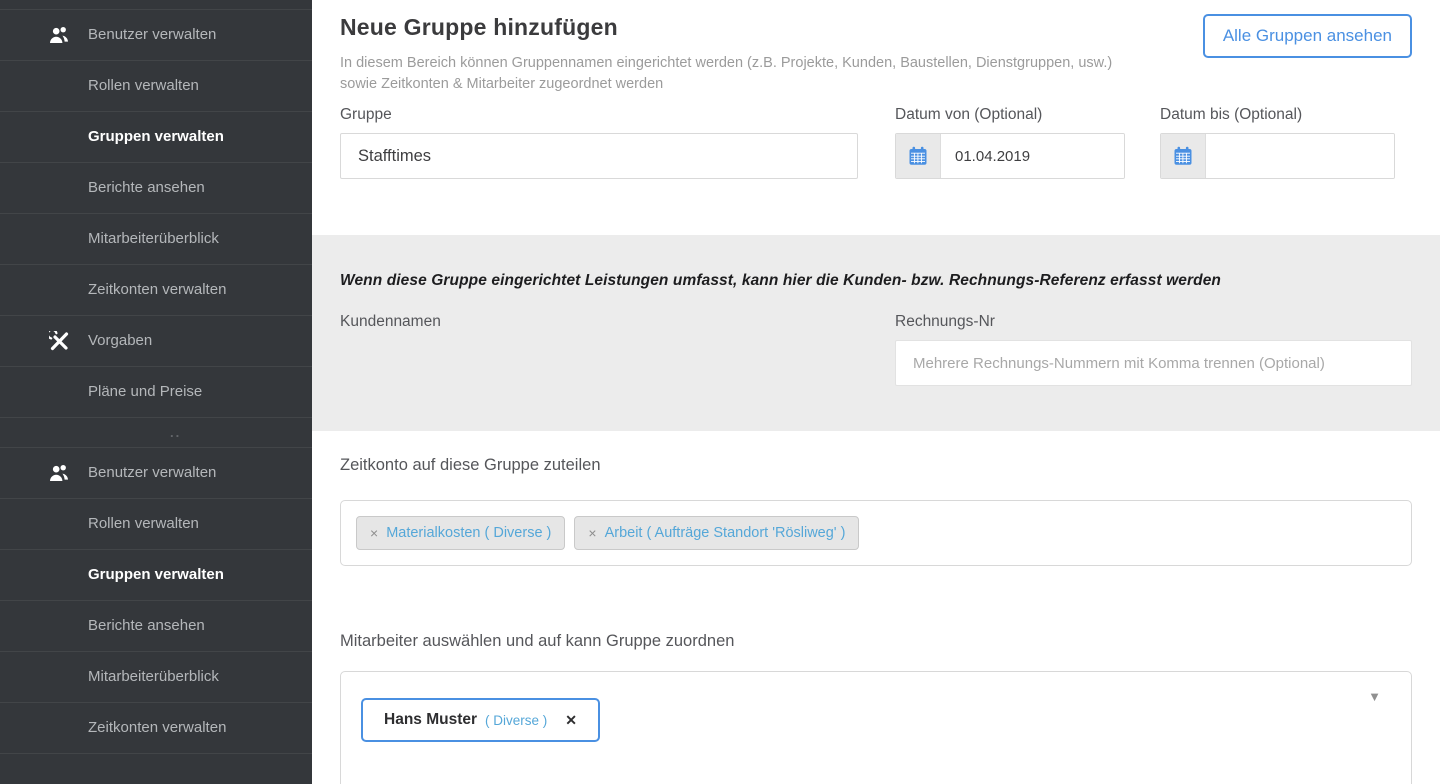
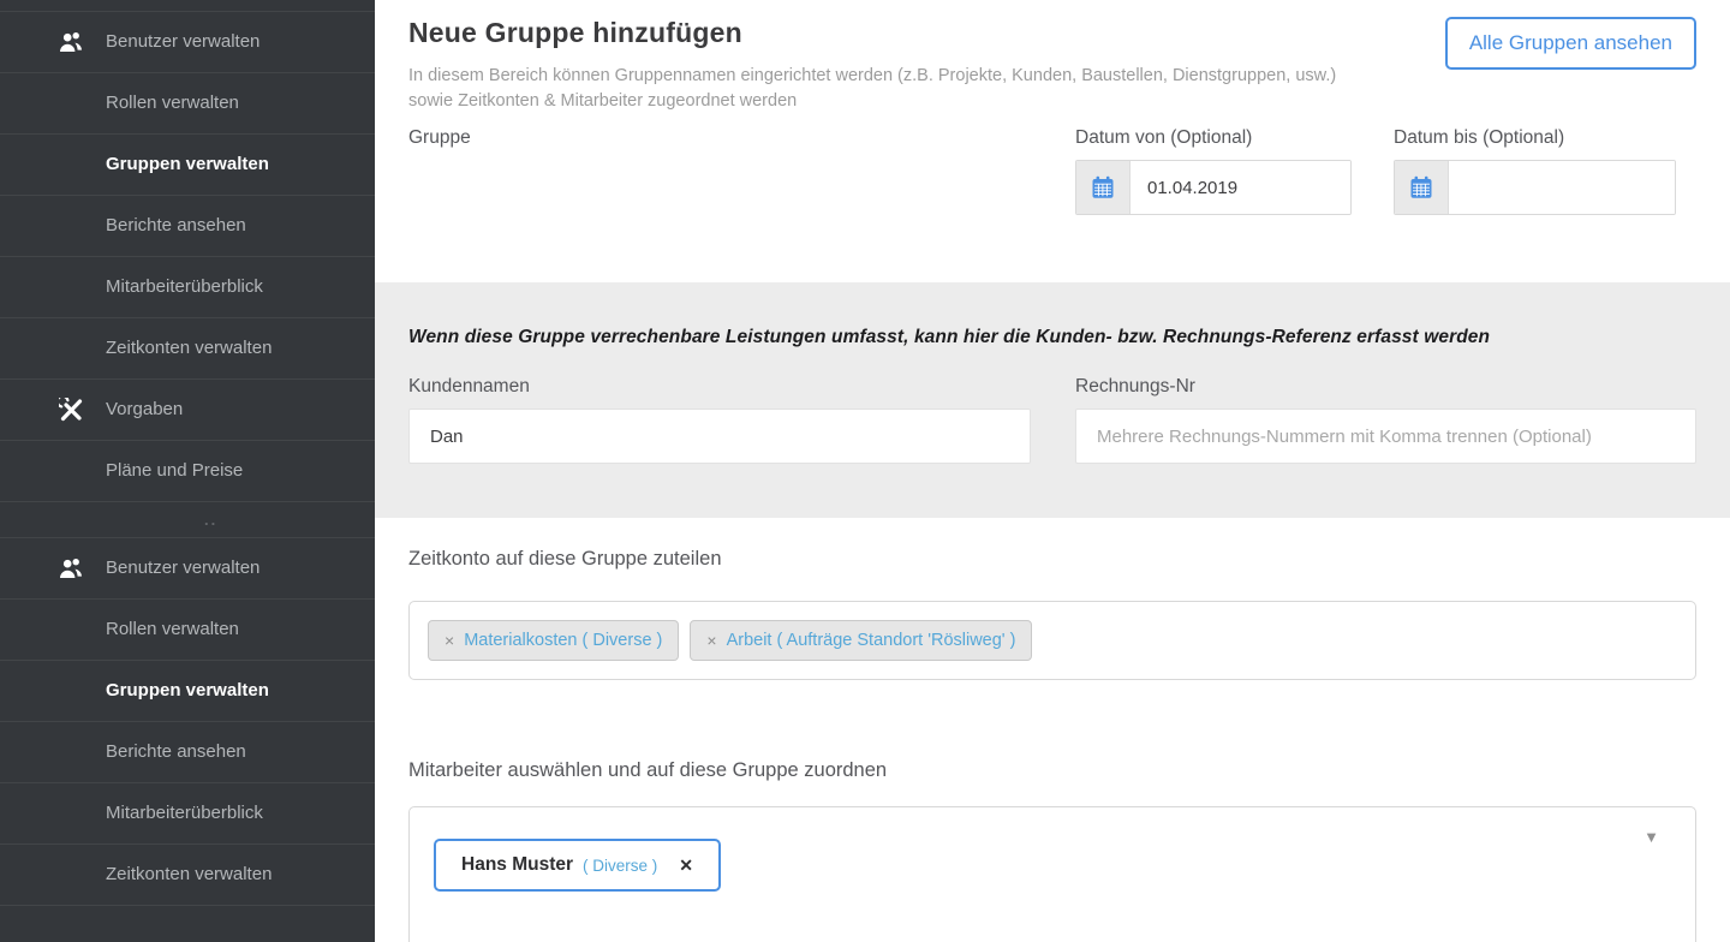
  Benutzer verwalten
  Rollen verwalten
  Gruppen verwalten
  Berichte ansehen
  Mitarbeiterüberblick
  Zeitkonten verwalten
  Vorgaben
  Pläne und Preise
  ..
  Benutzer verwalten
  Rollen verwalten
  Gruppen verwalten
  Berichte ansehen
  Mitarbeiterüberblick
  Zeitkonten verwalten
  Neue Gruppe hinzufügen
  In diesem Bereich können Gruppennamen eingerichtet werden (z.B. Projekte, Kunden, Baustellen, Dienstgruppen, usw.) sowie Zeitkonten & Mitarbeiter zugeordnet werden
  Alle Gruppen ansehen
  Gruppe
- Stafftimes
  Datum von (Optional)
  01.04.2019
  Datum bis (Optional)
- Wenn diese Gruppe eingerichtet Leistungen umfasst, kann hier die Kunden- bzw. Rechnungs-Referenz erfasst werden
+ Wenn diese Gruppe verrechenbare Leistungen umfasst, kann hier die Kunden- bzw. Rechnungs-Referenz erfasst werden
  Kundennamen
+ Dan
  Rechnungs-Nr
  Mehrere Rechnungs-Nummern mit Komma trennen (Optional)
  Zeitkonto auf diese Gruppe zuteilen
  ×
  Materialkosten ( Diverse )
  ×
  Arbeit ( Aufträge Standort 'Rösliweg' )
- Mitarbeiter auswählen und auf kann Gruppe zuordnen
+ Mitarbeiter auswählen und auf diese Gruppe zuordnen
  ▼
  Hans Muster
  ( Diverse )
  ✕
